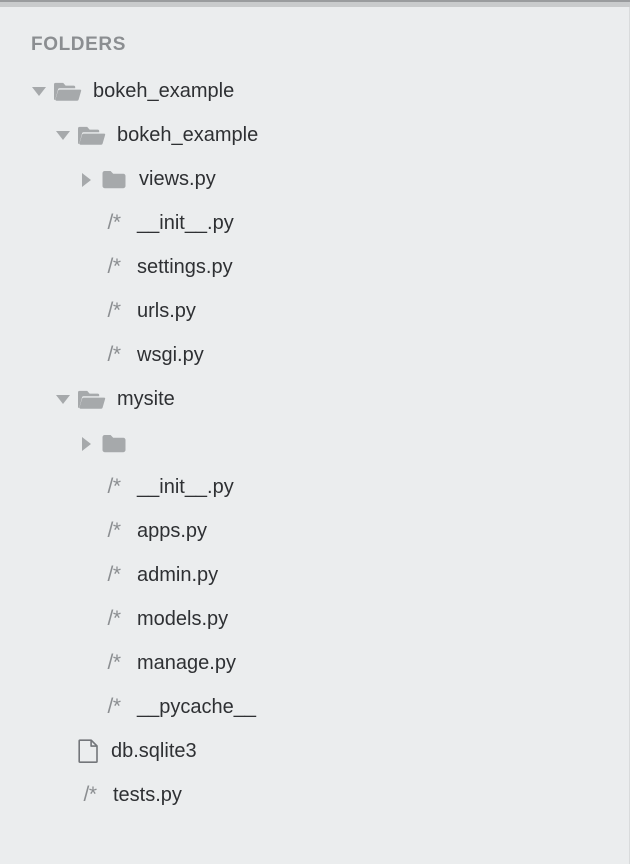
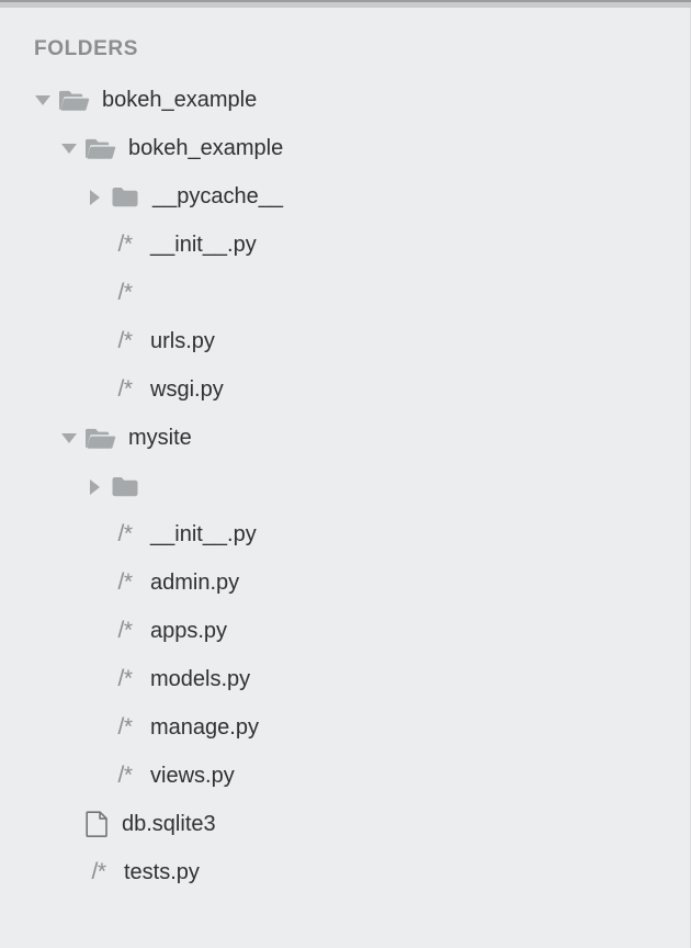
  FOLDERS
  bokeh_example
  bokeh_example
- views.py
+ __pycache__
  /*
  __init__.py
  /*
- settings.py
  /*
  urls.py
  /*
  wsgi.py
  mysite
  /*
  __init__.py
  /*
- apps.py
+ admin.py
  /*
- admin.py
+ apps.py
  /*
  models.py
  /*
  manage.py
  /*
- __pycache__
+ views.py
  db.sqlite3
  /*
  tests.py
